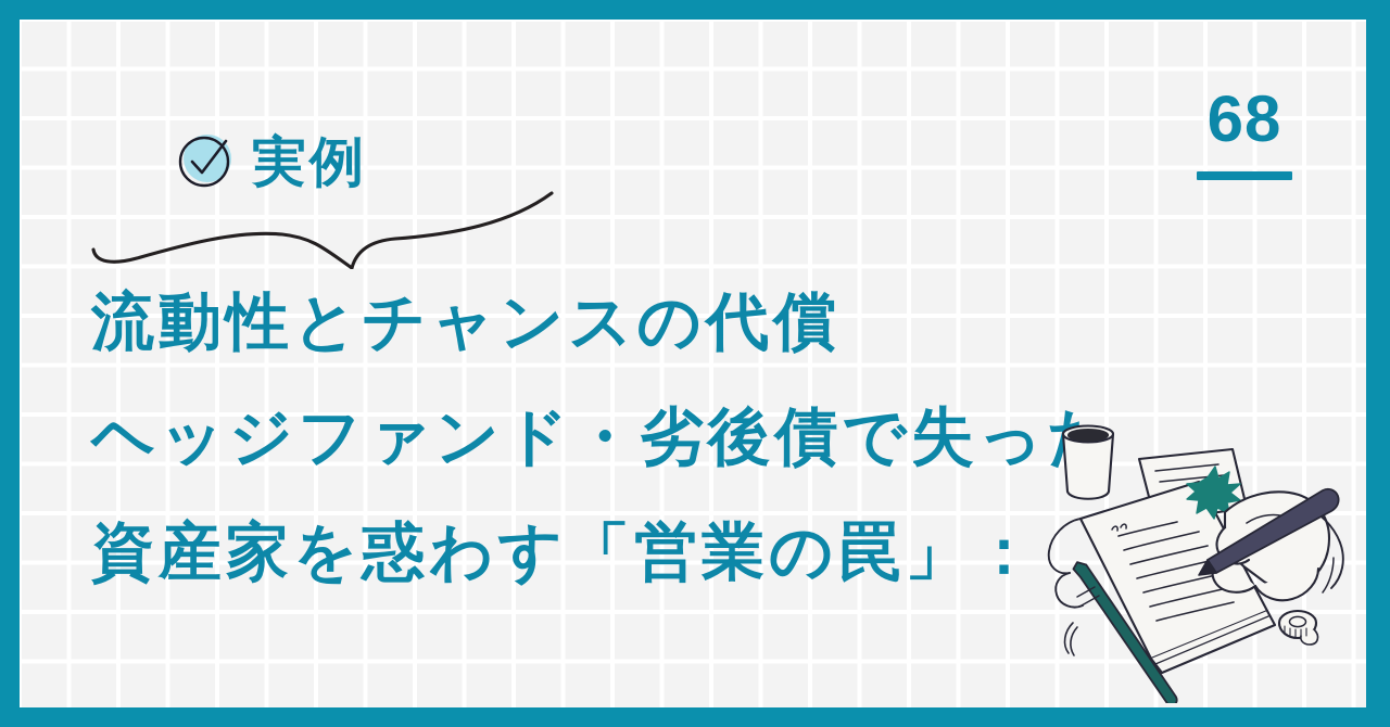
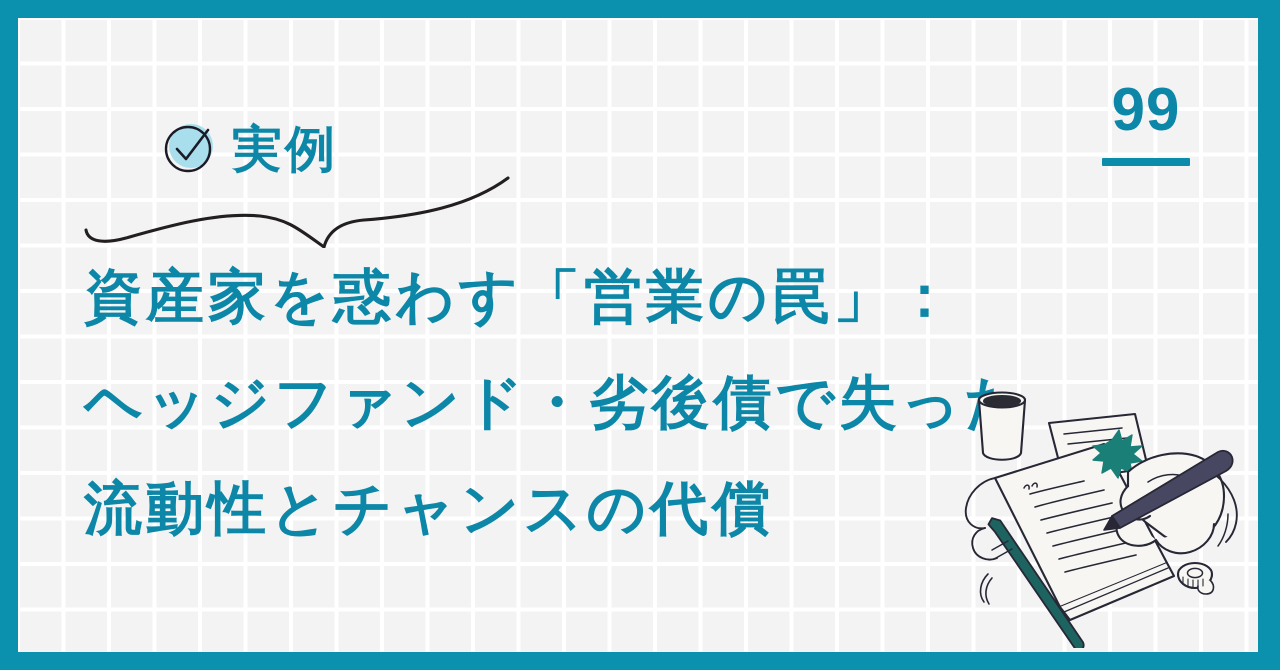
  実例
- 68
+ 99
- 流動性とチャンスの代償
+ 資産家を惑わす「営業の罠」：
  ヘッジファンド・劣後債で失っ
- 資産家を惑わす「営業の罠」：
+ 流動性とチャンスの代償
